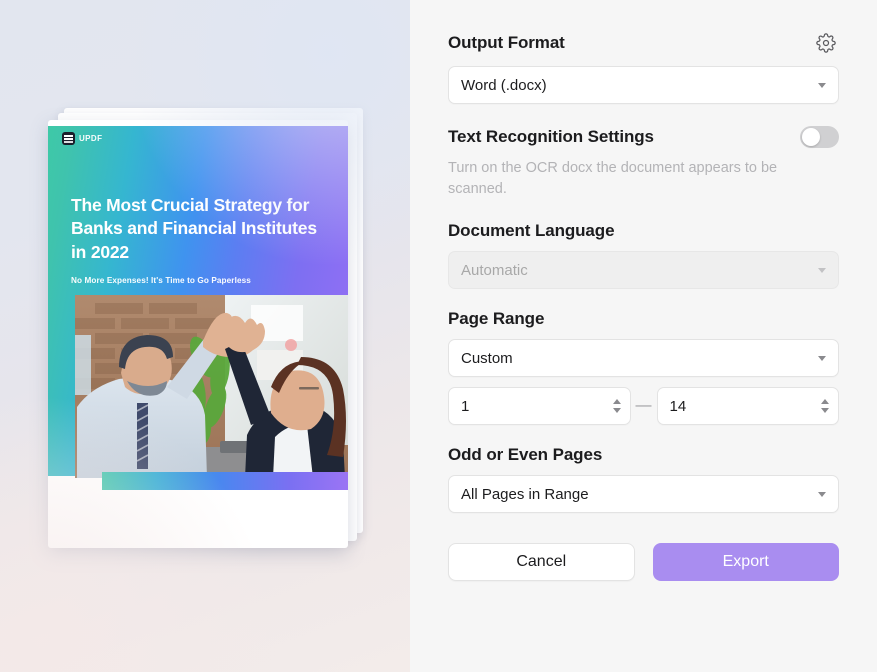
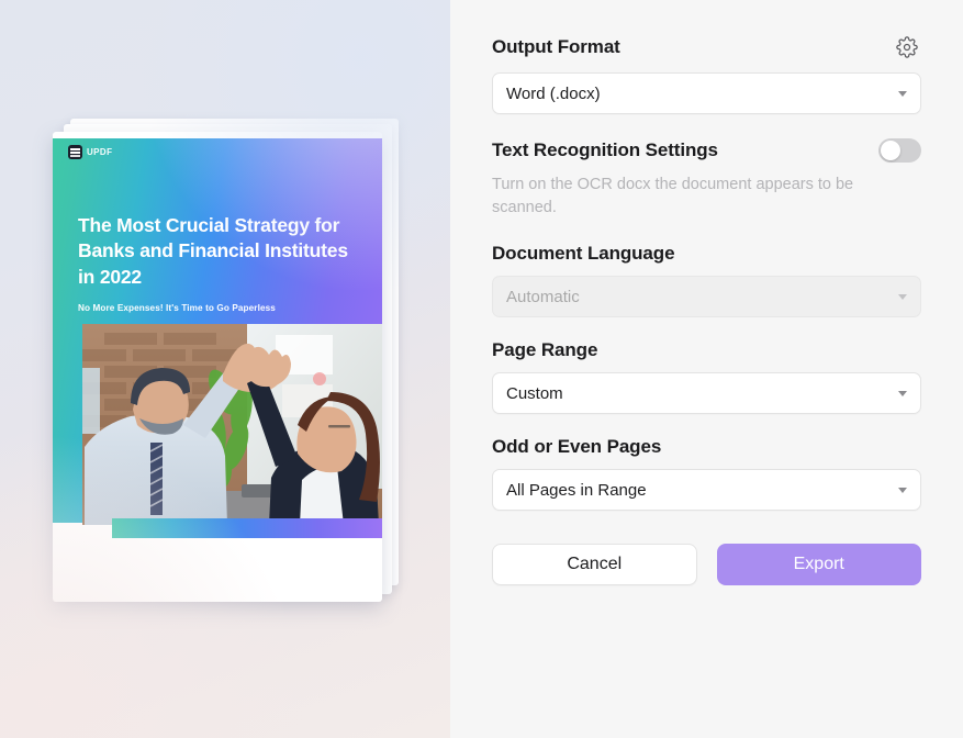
  Output Format
  Word (.docx)
  Text Recognition Settings
  Turn on the OCR docx the document appears to be scanned.
  Document Language
  Automatic
  Page Range
  Custom
- 1
- —
- 14
  Odd or Even Pages
  All Pages in Range
  Cancel
  Export
